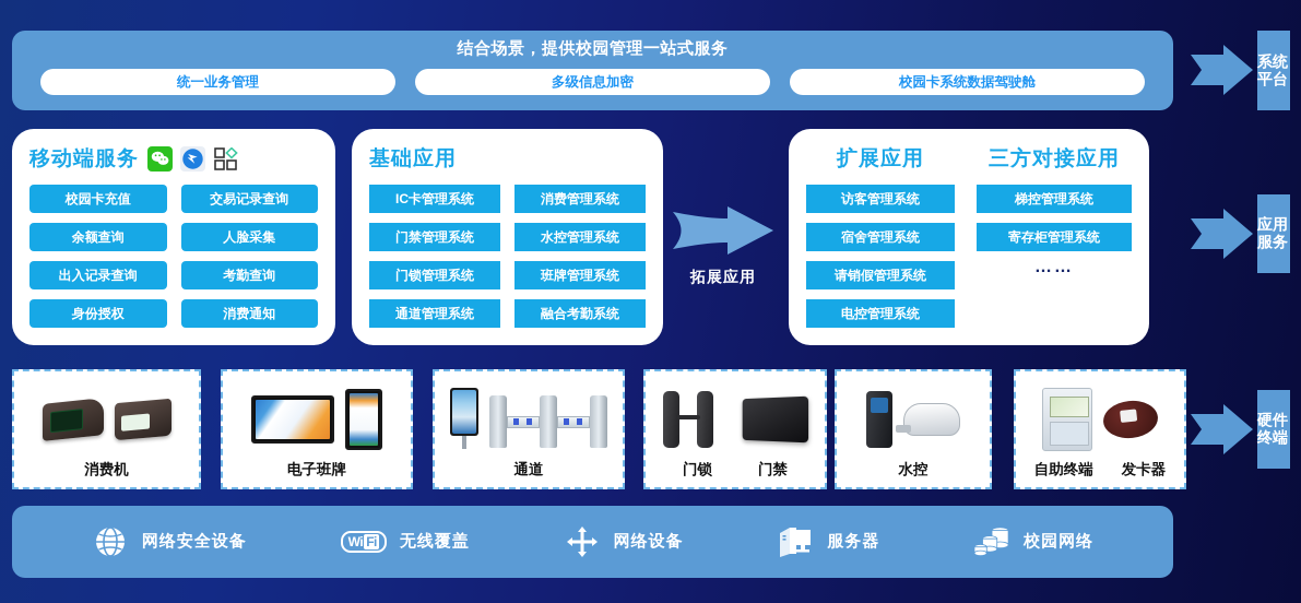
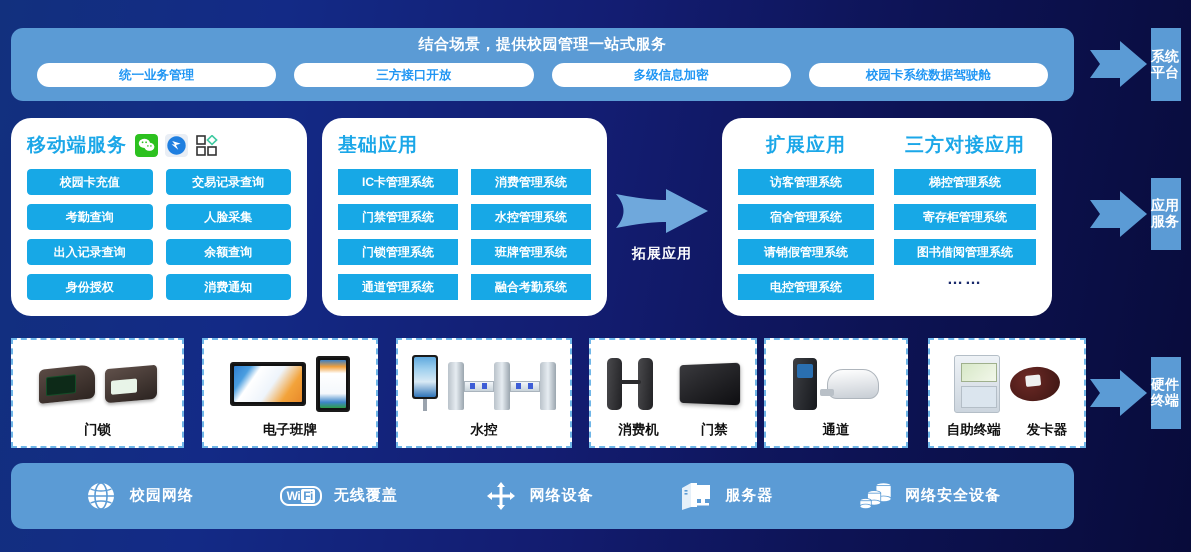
  结合场景，提供校园管理一站式服务
  统一业务管理
+ 三方接口开放
  多级信息加密
  校园卡系统数据驾驶舱
  系统平台
  应用服务
  硬件终端
  移动端服务
  校园卡充值
  交易记录查询
- 余额查询
+ 考勤查询
  人脸采集
  出入记录查询
- 考勤查询
+ 余额查询
  身份授权
  消费通知
  基础应用
  IC卡管理系统
  消费管理系统
  门禁管理系统
  水控管理系统
  门锁管理系统
  班牌管理系统
  通道管理系统
  融合考勤系统
  拓展应用
  扩展应用
  访客管理系统
  宿舍管理系统
  请销假管理系统
  电控管理系统
  三方对接应用
  梯控管理系统
  寄存柜管理系统
+ 图书借阅管理系统
  ……
- 消费机
+ 门锁
  电子班牌
- 通道
+ 水控
- 门锁
+ 消费机
  门禁
- 水控
+ 通道
  自助终端
  发卡器
- 网络安全设备
+ 校园网络
  Wi
  Fi
  无线覆盖
  网络设备
  服务器
- 校园网络
+ 网络安全设备
